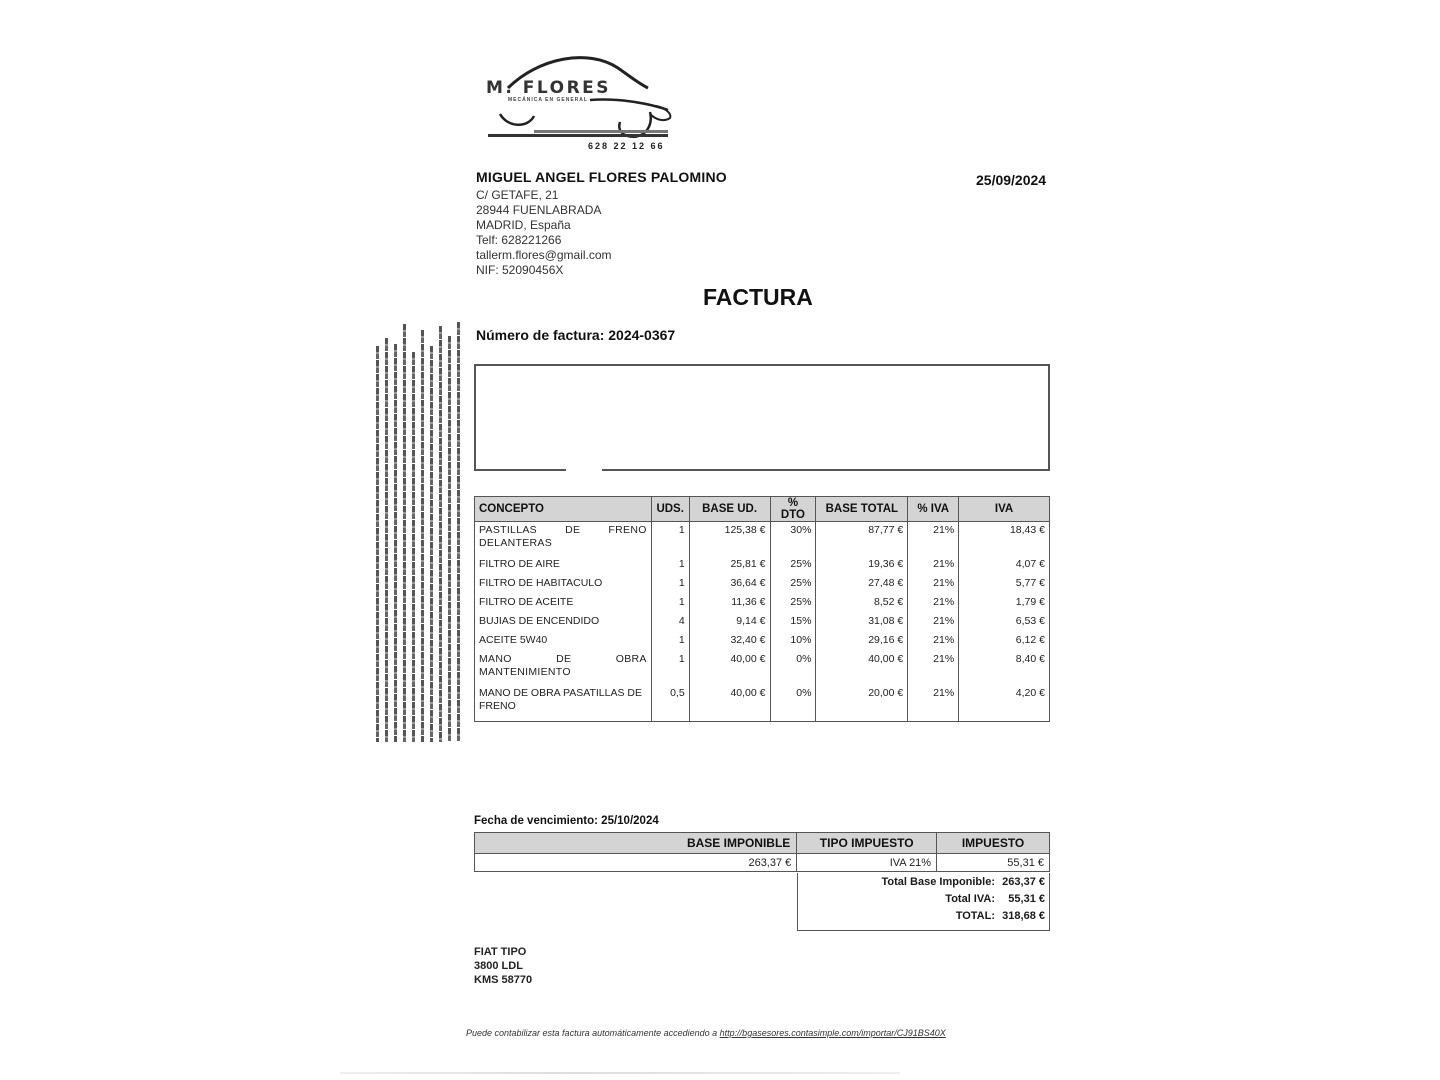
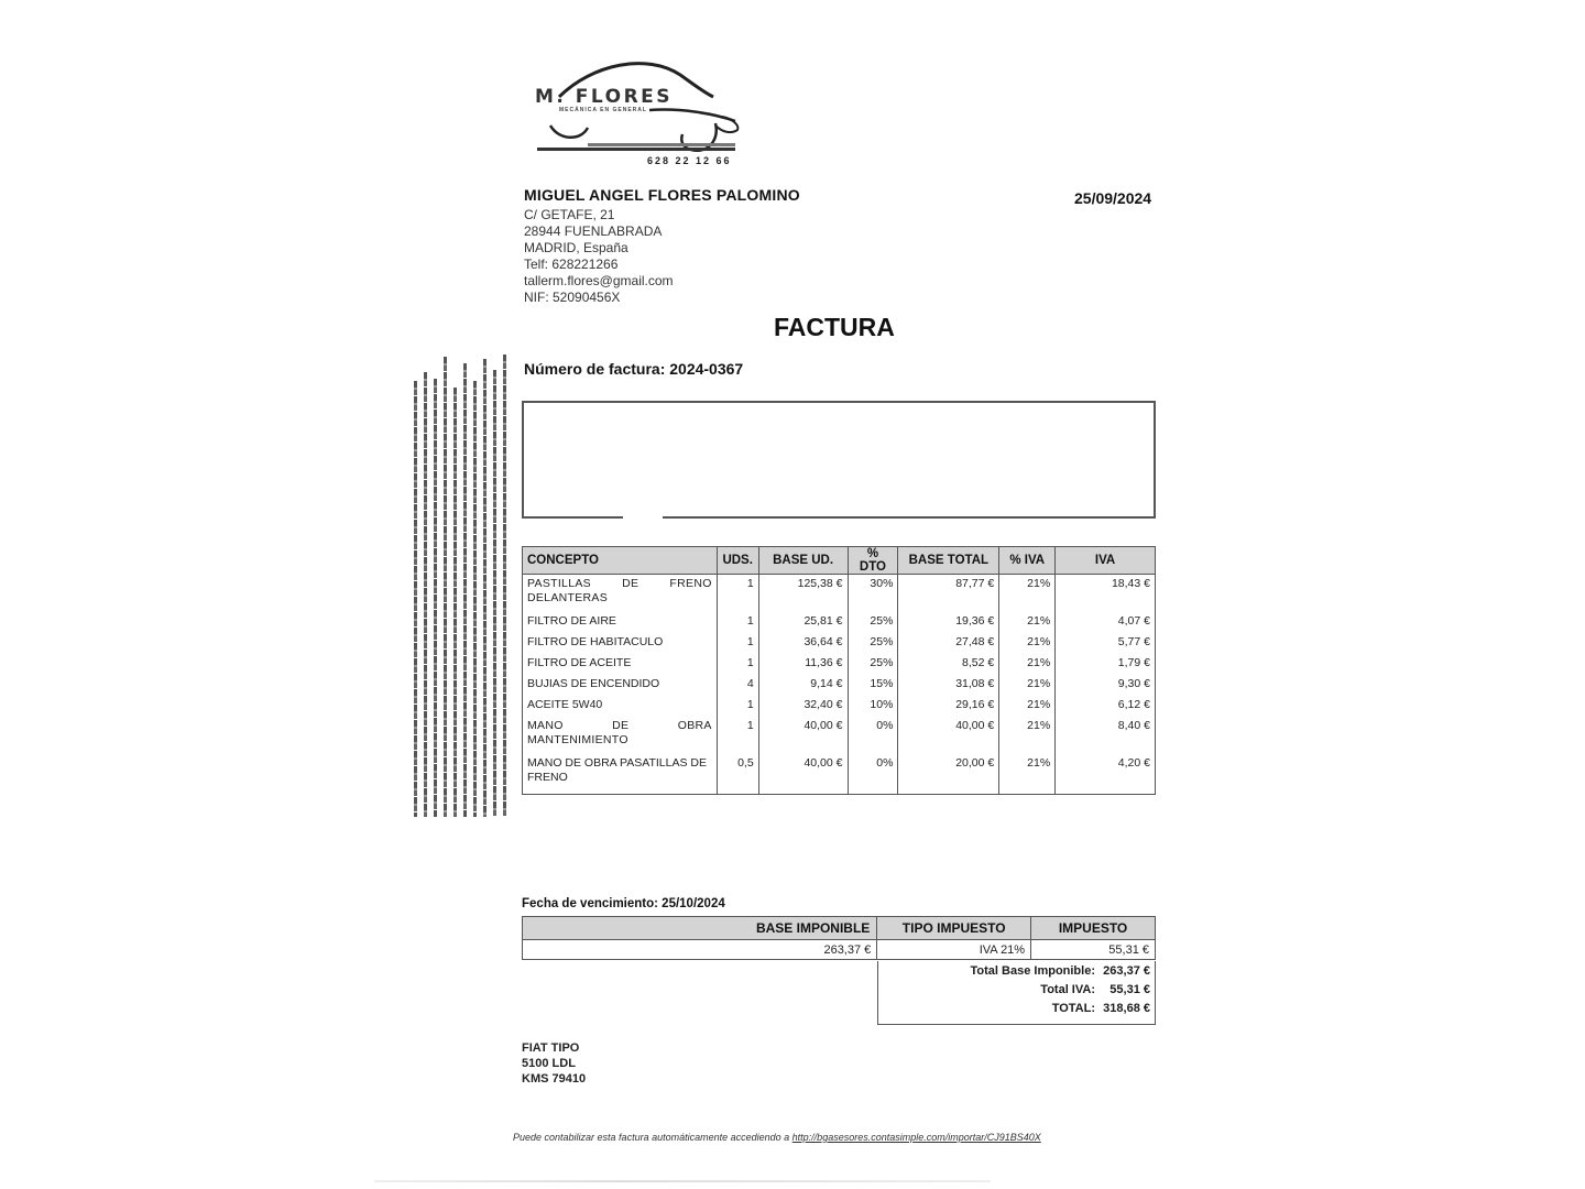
  M. FLORES
  628 22 12 66
  MIGUEL ANGEL FLORES PALOMINO
  C/ GETAFE, 21
  28944 FUENLABRADA
  MADRID, España
  Telf: 628221266
  tallerm.flores@gmail.com
  NIF: 52090456X
  25/09/2024
  FACTURA
  Número de factura: 2024-0367
  CONCEPTO	UDS.	BASE UD.	% DTO	BASE TOTAL	% IVA	IVA
  PASTILLAS DE FRENO DELANTERAS	1	125,38 €	30%	87,77 €	21%	18,43 €
  FILTRO DE AIRE	1	25,81 €	25%	19,36 €	21%	4,07 €
  FILTRO DE HABITACULO	1	36,64 €	25%	27,48 €	21%	5,77 €
  FILTRO DE ACEITE	1	11,36 €	25%	8,52 €	21%	1,79 €
- BUJIAS DE ENCENDIDO	4	9,14 €	15%	31,08 €	21%	6,53 €
+ BUJIAS DE ENCENDIDO	4	9,14 €	15%	31,08 €	21%	9,30 €
  ACEITE 5W40	1	32,40 €	10%	29,16 €	21%	6,12 €
  MANO DE OBRA MANTENIMIENTO	1	40,00 €	0%	40,00 €	21%	8,40 €
  MANO DE OBRA PASATILLAS DE FRENO	0,5	40,00 €	0%	20,00 €	21%	4,20 €
  Fecha de vencimiento: 25/10/2024
  BASE IMPONIBLE	TIPO IMPUESTO	IMPUESTO
  263,37 €	IVA 21%	55,31 €
  Total Base Imponible:
  263,37 €
  Total IVA:
  55,31 €
  TOTAL:
  318,68 €
  FIAT TIPO
- 3800 LDL
+ 5100 LDL
- KMS 58770
+ KMS 79410
  Puede contabilizar esta factura automáticamente accediendo a http://bgasesores.contasimple.com/importar/CJ91BS40X
